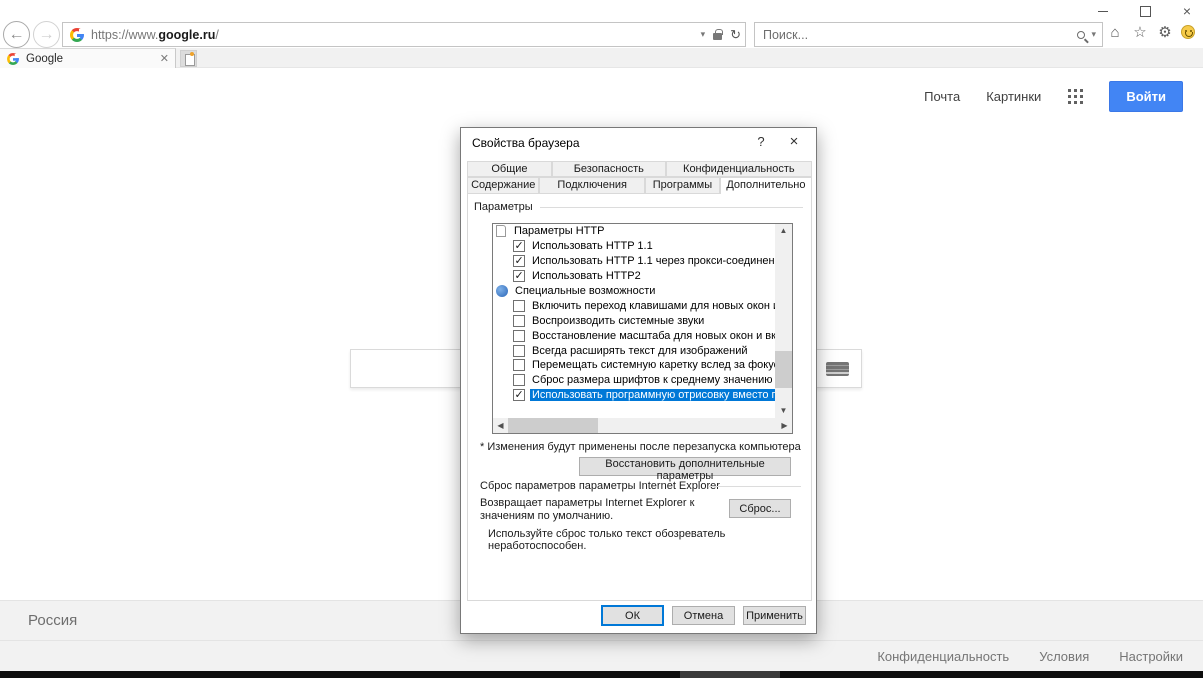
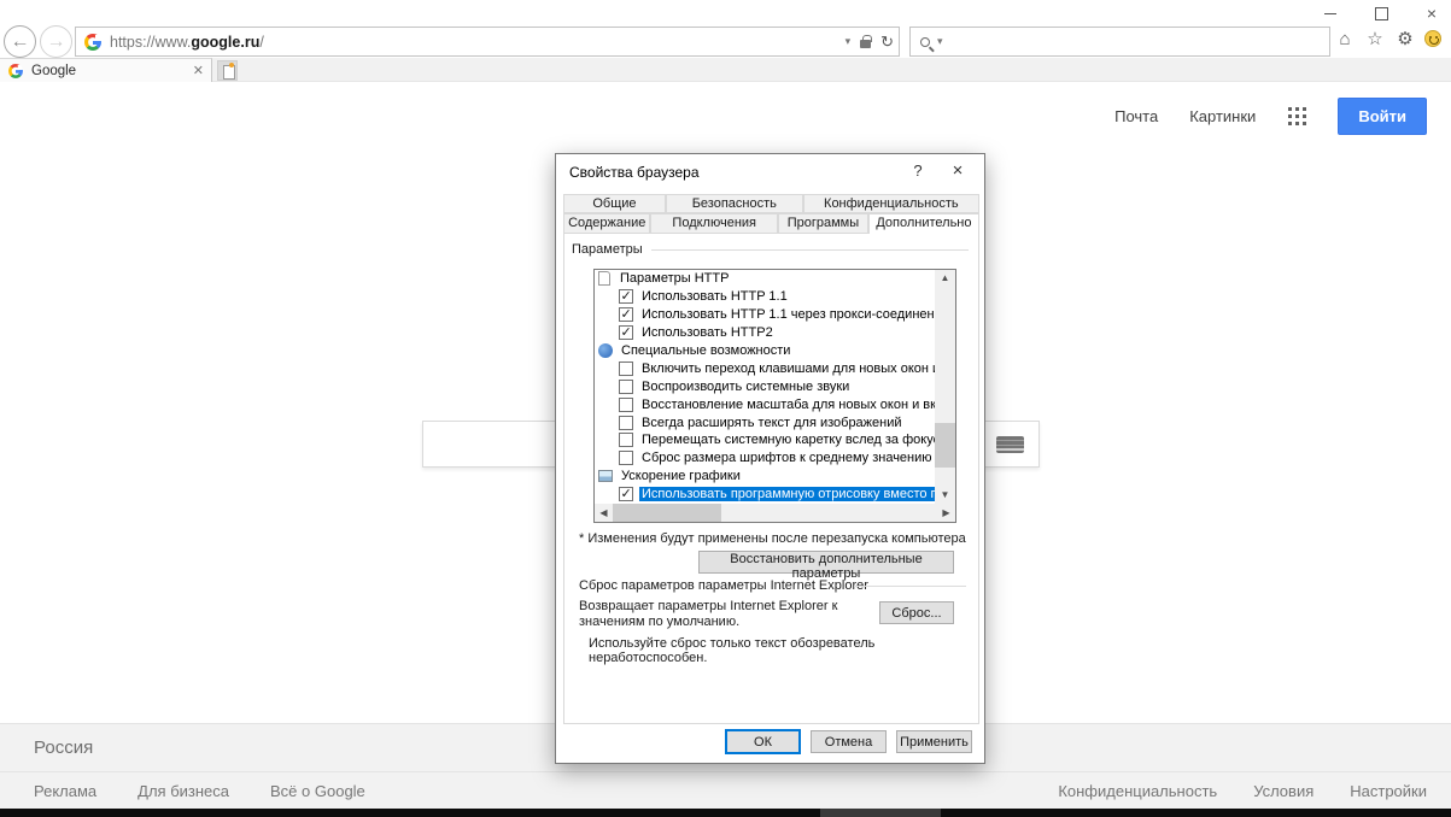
  ×
  ←
  →
  https://www.google.ru/
  ▾
  ↻
- Поиск...
  ▾
  ⌂
  ☆
  ⚙
  Google
  ✕
  Почта
  Картинки
  Войти
  Россия
+ Реклама
+ Для бизнеса
+ Всё о Google
  Конфиденциальность
  Условия
  Настройки
  Свойства браузера
  ?
  ×
  Общие
  Безопасность
  Конфиденциальность
  Содержание
  Подключения
  Программы
  Дополнительно
  Параметры
  Параметры HTTP
  Использовать HTTP 1.1
  Использовать HTTP 1.1 через прокси-соединен
  Использовать HTTP2
  Специальные возможности
  Включить переход клавишами для новых окон
  Воспроизводить системные звуки
  Восстановление масштаба для новых окон и вк
  Всегда расширять текст для изображений
  Перемещать системную каретку вслед за фоку
  Сброс размера шрифтов к среднему значению
+ Ускорение графики
  Использовать программную отрисовку вместо г
  ▲
  ▼
  ◀
  ▶
  * Изменения будут применены после перезапуска компьютера
  Восстановить дополнительные параметры
  Сброс параметров параметры Internet Explo
  Возвращает параметры Internet Explorer к значениям по умолчанию.
  Сброс...
  Используйте сброс только текст обозреватель неработоспособен.
  ОК
  Отмена
  Применить
